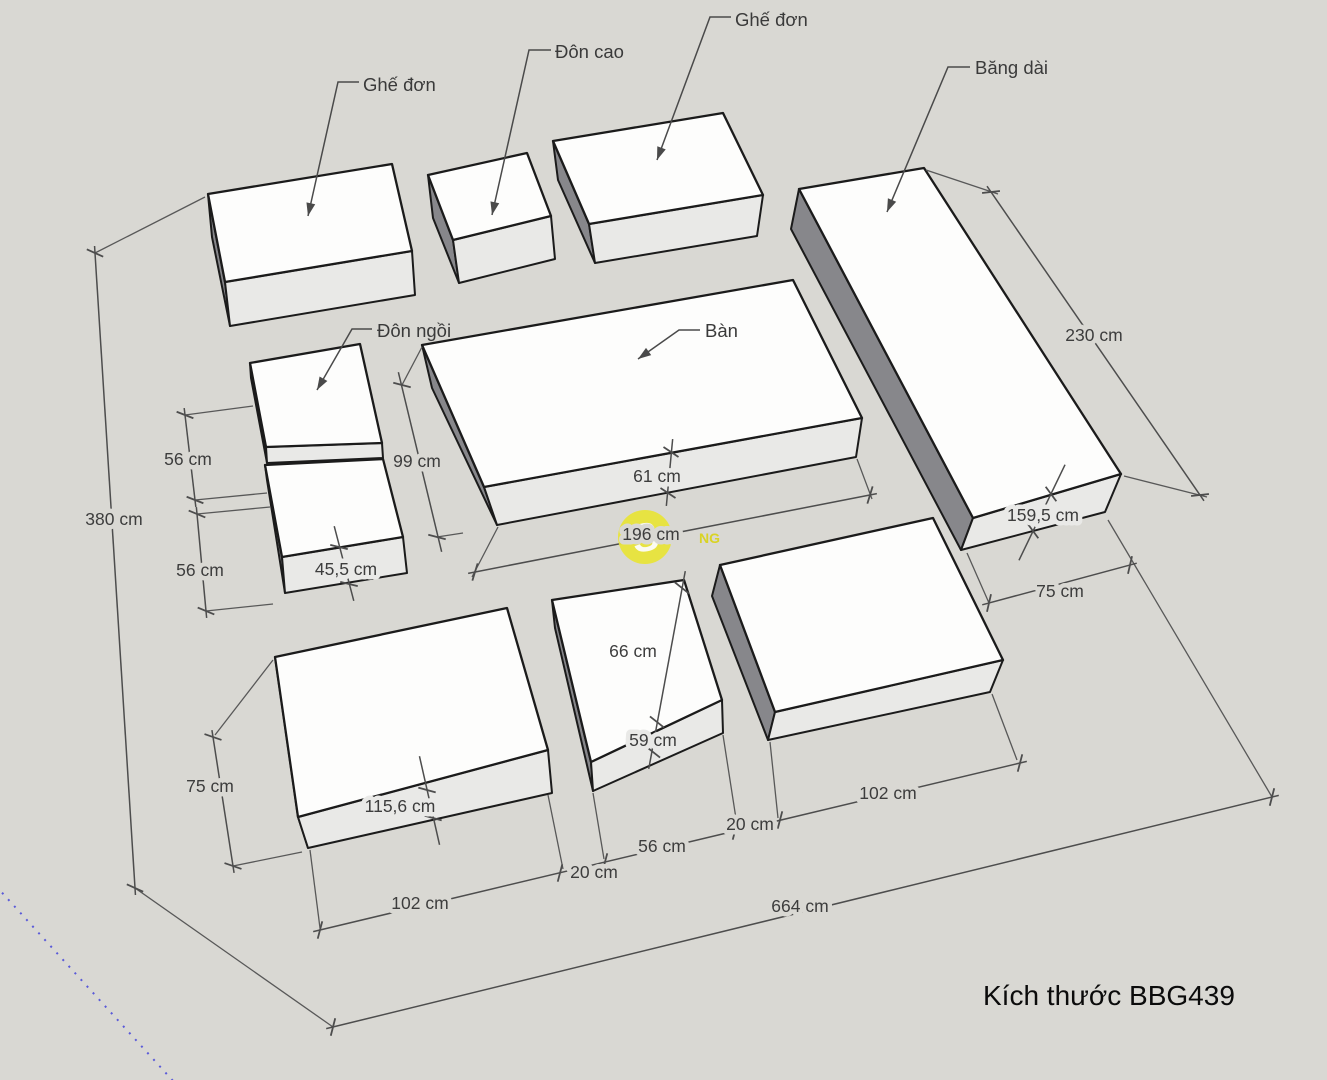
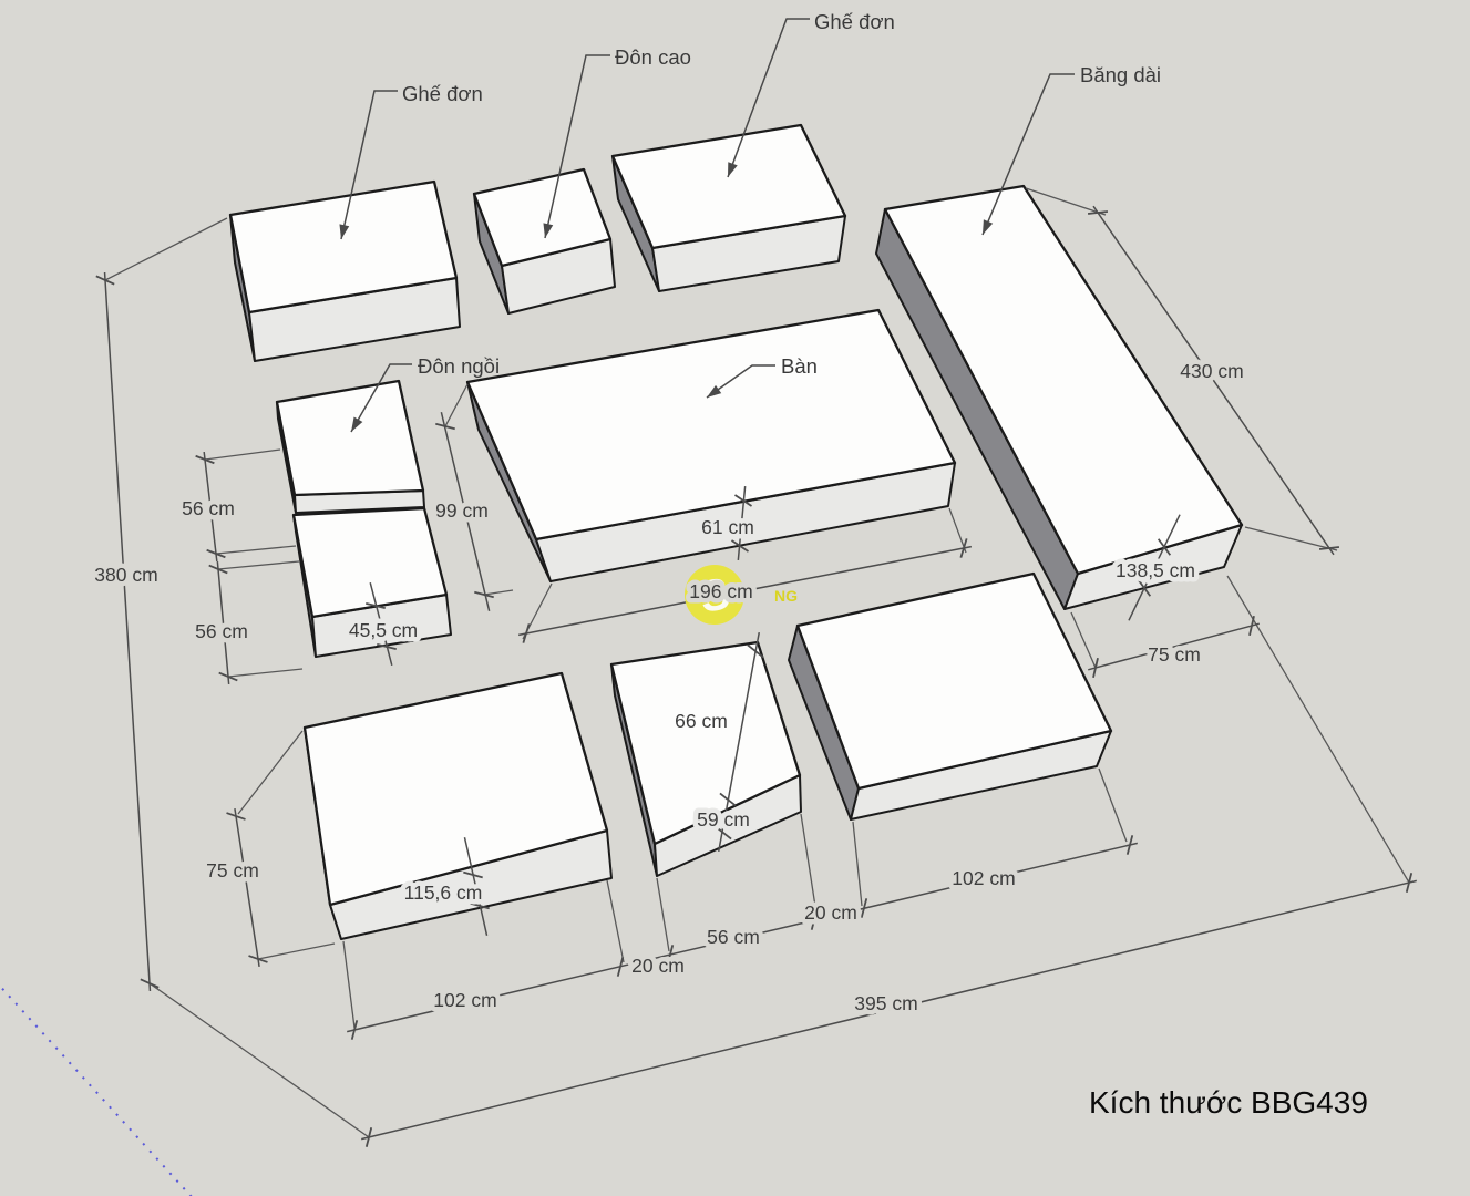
  NG
  380 cm
  56 cm
  56 cm
  45,5 cm
  99 cm
  61 cm
  196 cm
- 230 cm
+ 430 cm
- 159,5 cm
+ 138,5 cm
  75 cm
  66 cm
  59 cm
  75 cm
  115,6 cm
  102 cm
  20 cm
  56 cm
  20 cm
  102 cm
- 664 cm
+ 395 cm
  Ghế đơn
  Đôn cao
  Ghế đơn
  Băng dài
  Đôn ngồi
  Bàn
  Kích thước BBG439
